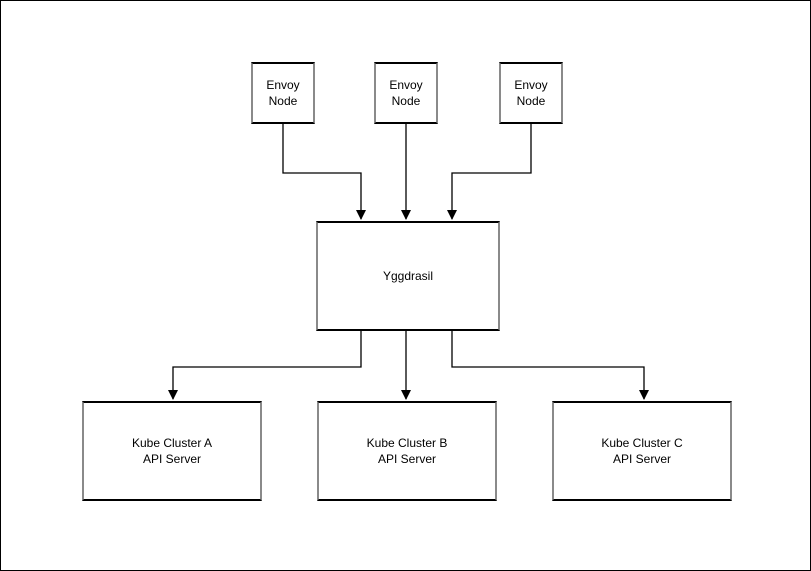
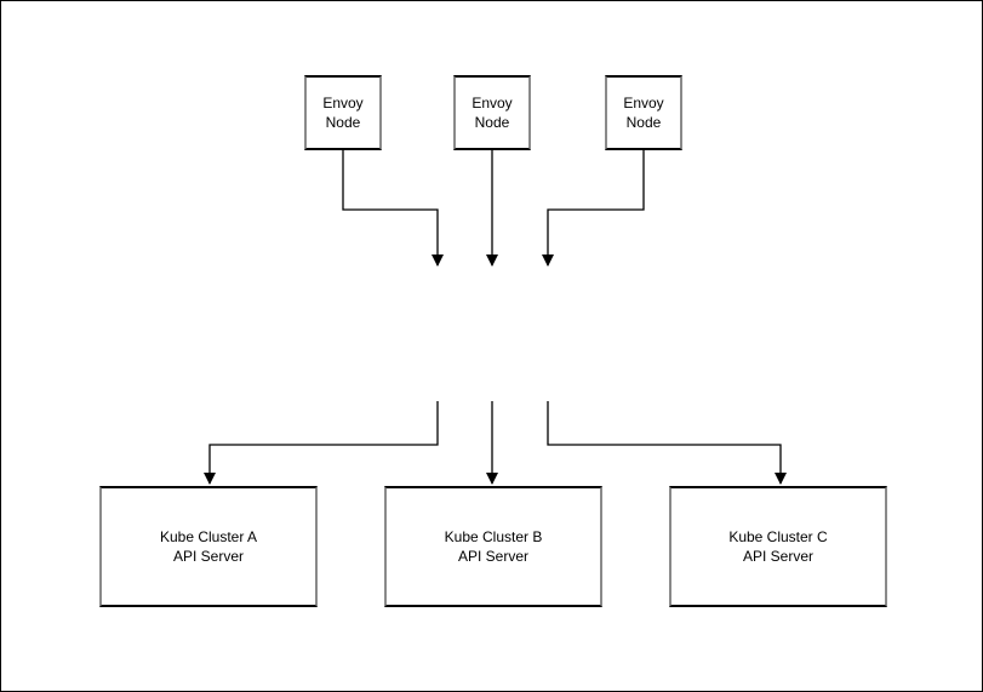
  Envoy
  Node
  Envoy
  Node
  Envoy
  Node
- Yggdrasil
  Kube Cluster A
  API Server
  Kube Cluster B
  API Server
  Kube Cluster C
  API Server
